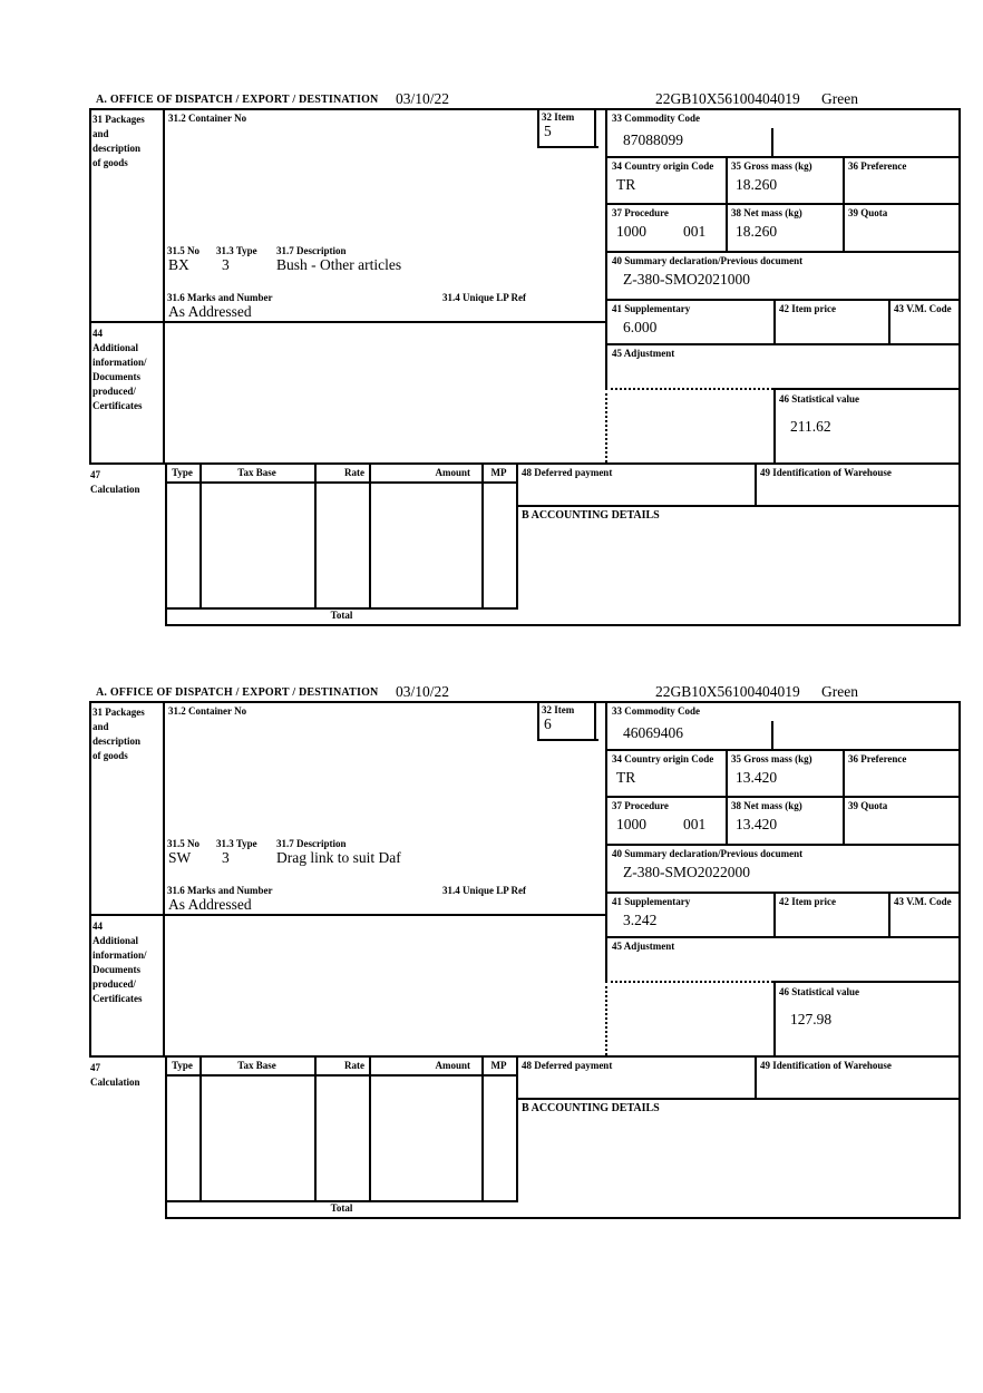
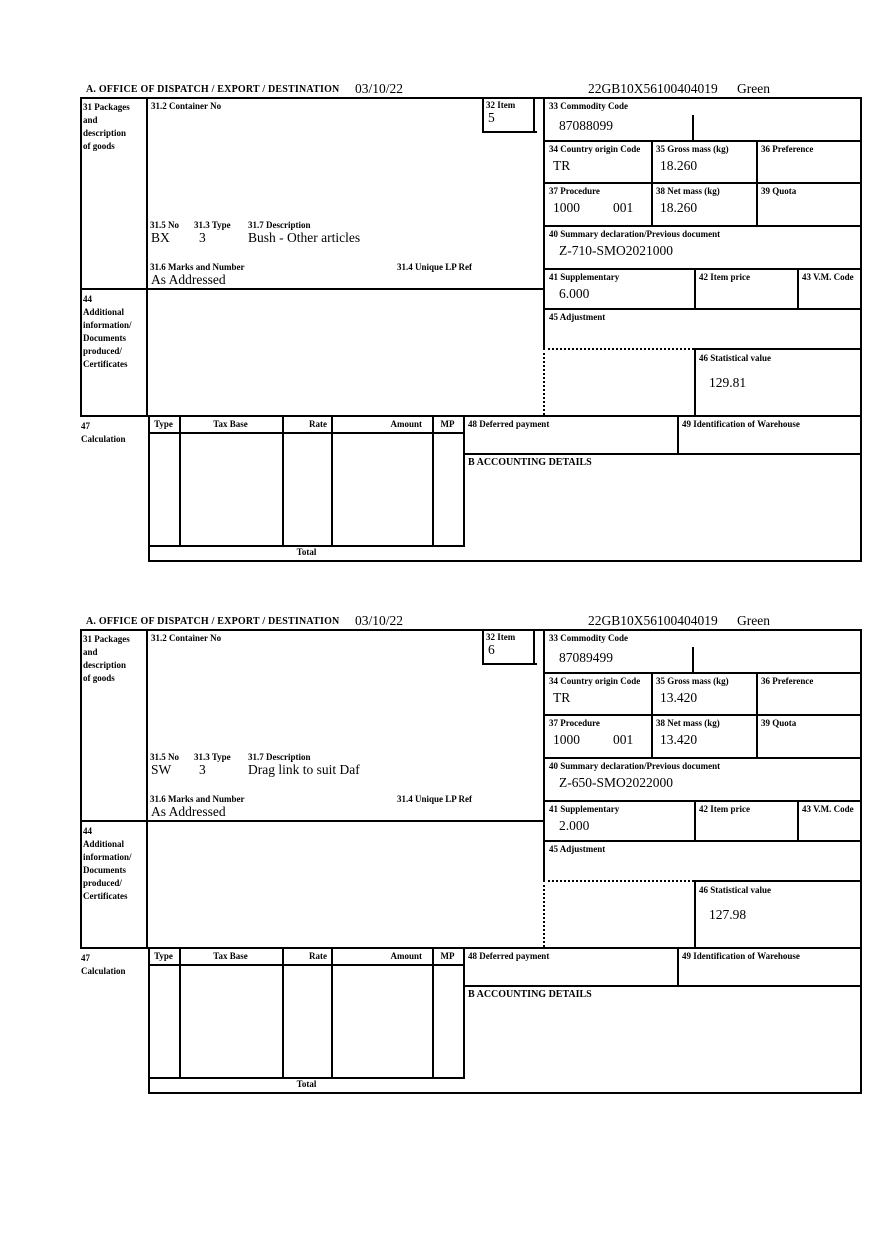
  A. OFFICE OF DISPATCH / EXPORT / DESTINATION
  03/10/22
  22GB10X56100404019
  Green
  31 Packages
  and
  description
  of goods
  31.2 Container No
  31.5 No
  31.3 Type
  31.7 Description
  BX
  3
  Bush - Other articles
  31.6 Marks and Number
  31.4 Unique LP Ref
  As Addressed
  32 Item
  5
  33 Commodity Code
  87088099
  34 Country origin Code
  TR
  35 Gross mass (kg)
  18.260
  36 Preference
  37 Procedure
  1000
  001
  38 Net mass (kg)
  18.260
  39 Quota
  40 Summary declaration/Previous document
- Z-380-SMO2021000
+ Z-710-SMO2021000
  41 Supplementary
  6.000
  42 Item price
  43 V.M. Code
  44
  Additional
  information/
  Documents
  produced/
  Certificates
  45 Adjustment
  46 Statistical value
- 211.62
+ 129.81
  47
  Calculation
  Type
  Tax Base
  Rate
  Amount
  MP
  48 Deferred payment
  49 Identification of Warehouse
  B ACCOUNTING DETAILS
  Total
  A. OFFICE OF DISPATCH / EXPORT / DESTINATION
  03/10/22
  22GB10X56100404019
  Green
  31 Packages
  and
  description
  of goods
  31.2 Container No
  31.5 No
  31.3 Type
  31.7 Description
  SW
  3
  Drag link to suit Daf
  31.6 Marks and Number
  31.4 Unique LP Ref
  As Addressed
  32 Item
  6
  33 Commodity Code
- 46069406
+ 87089499
  34 Country origin Code
  TR
  35 Gross mass (kg)
  13.420
  36 Preference
  37 Procedure
  1000
  001
  38 Net mass (kg)
  13.420
  39 Quota
  40 Summary declaration/Previous document
- Z-380-SMO2022000
+ Z-650-SMO2022000
  41 Supplementary
- 3.242
+ 2.000
  42 Item price
  43 V.M. Code
  44
  Additional
  information/
  Documents
  produced/
  Certificates
  45 Adjustment
  46 Statistical value
  127.98
  47
  Calculation
  Type
  Tax Base
  Rate
  Amount
  MP
  48 Deferred payment
  49 Identification of Warehouse
  B ACCOUNTING DETAILS
  Total
